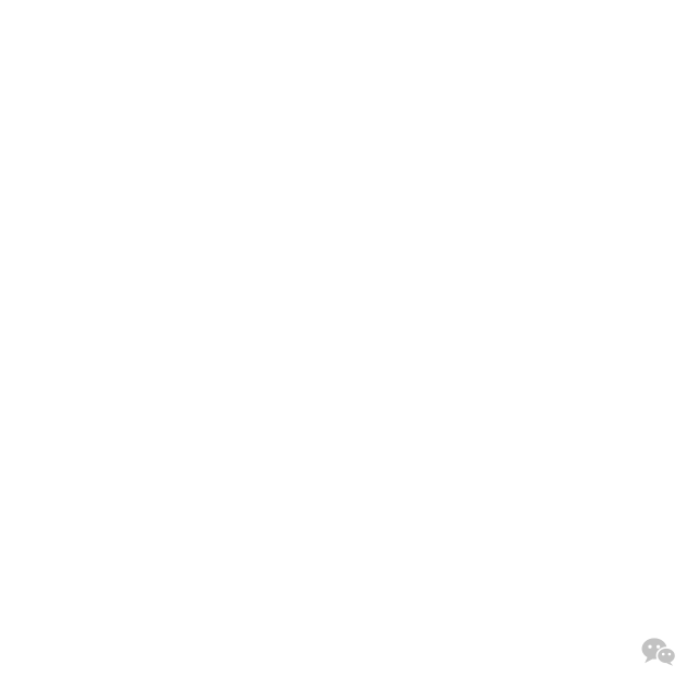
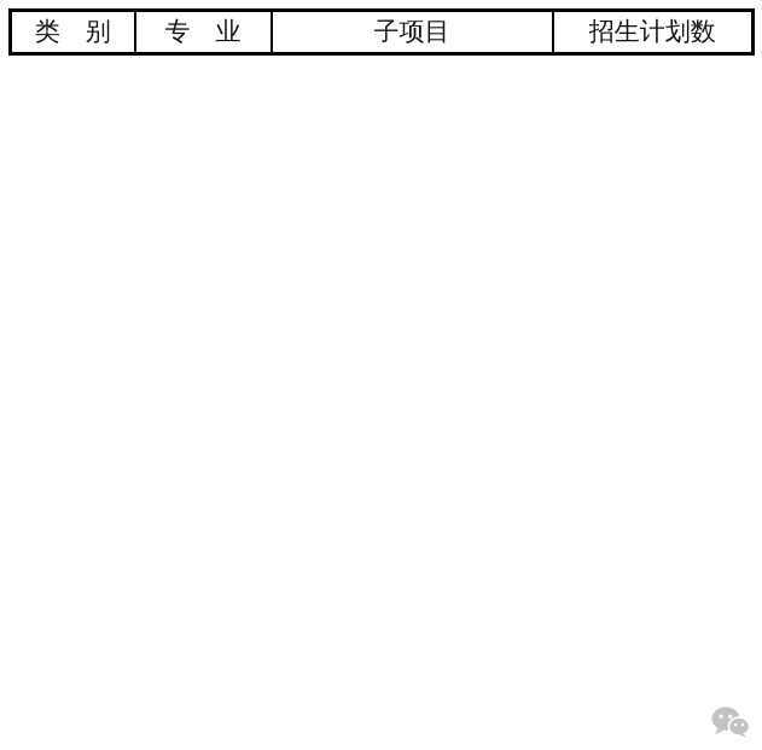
+ 类 别	专 业	子项目	招生计划数
